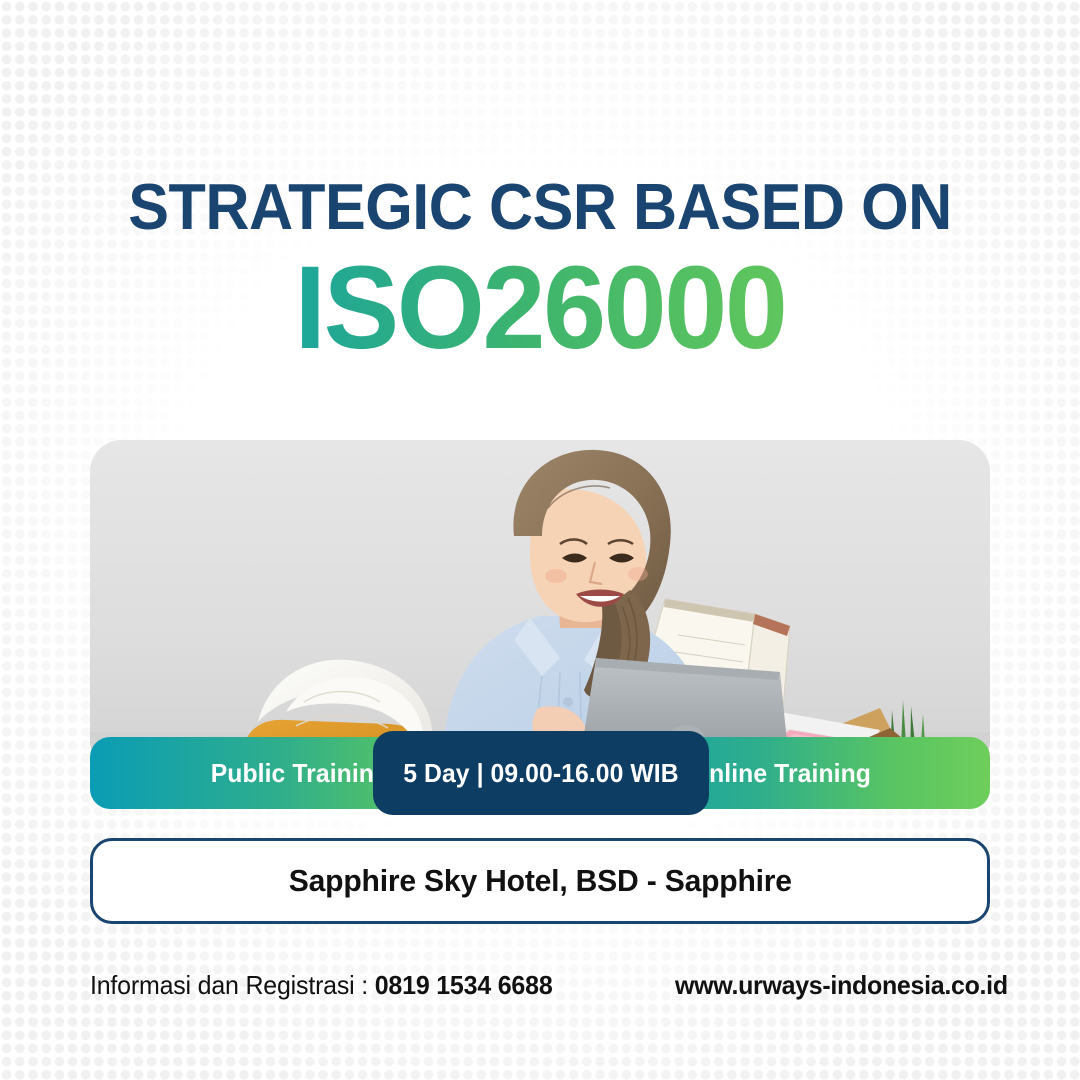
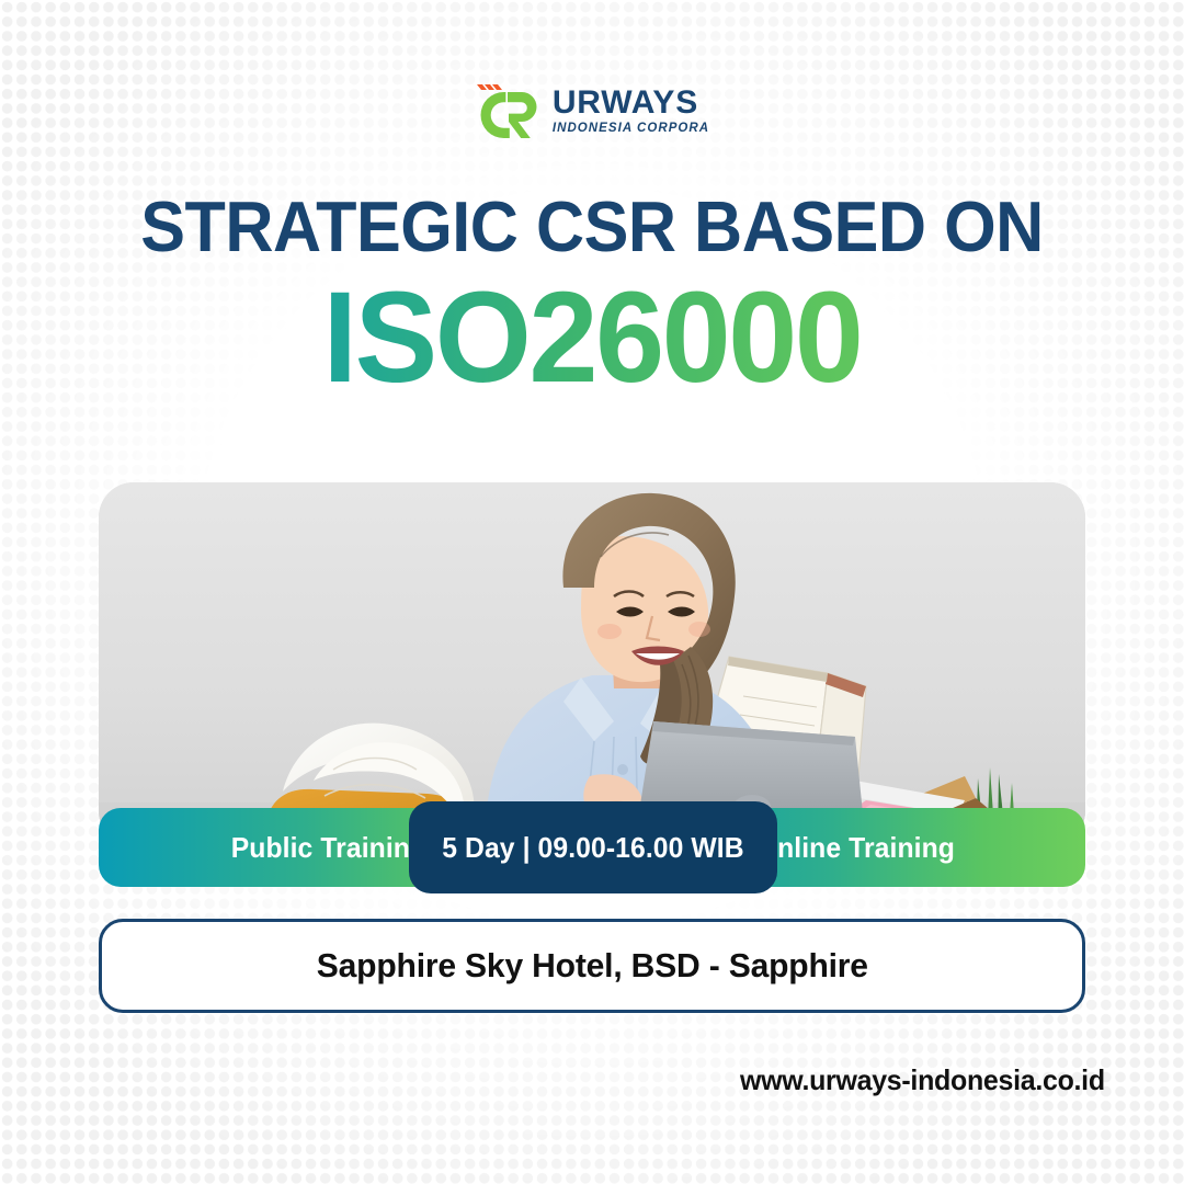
+ URWAYS
+ INDONESIA CORPORA
  STRATEGIC CSR BASED ON
  ISO26000
  Public Trainin
  nline Training
  5 Day | 09.00-16.00 WIB
  Sapphire Sky Hotel, BSD - Sapphire
- Informasi dan Registrasi : 0819 1534 6688
  www.urways-indonesia.co.id
